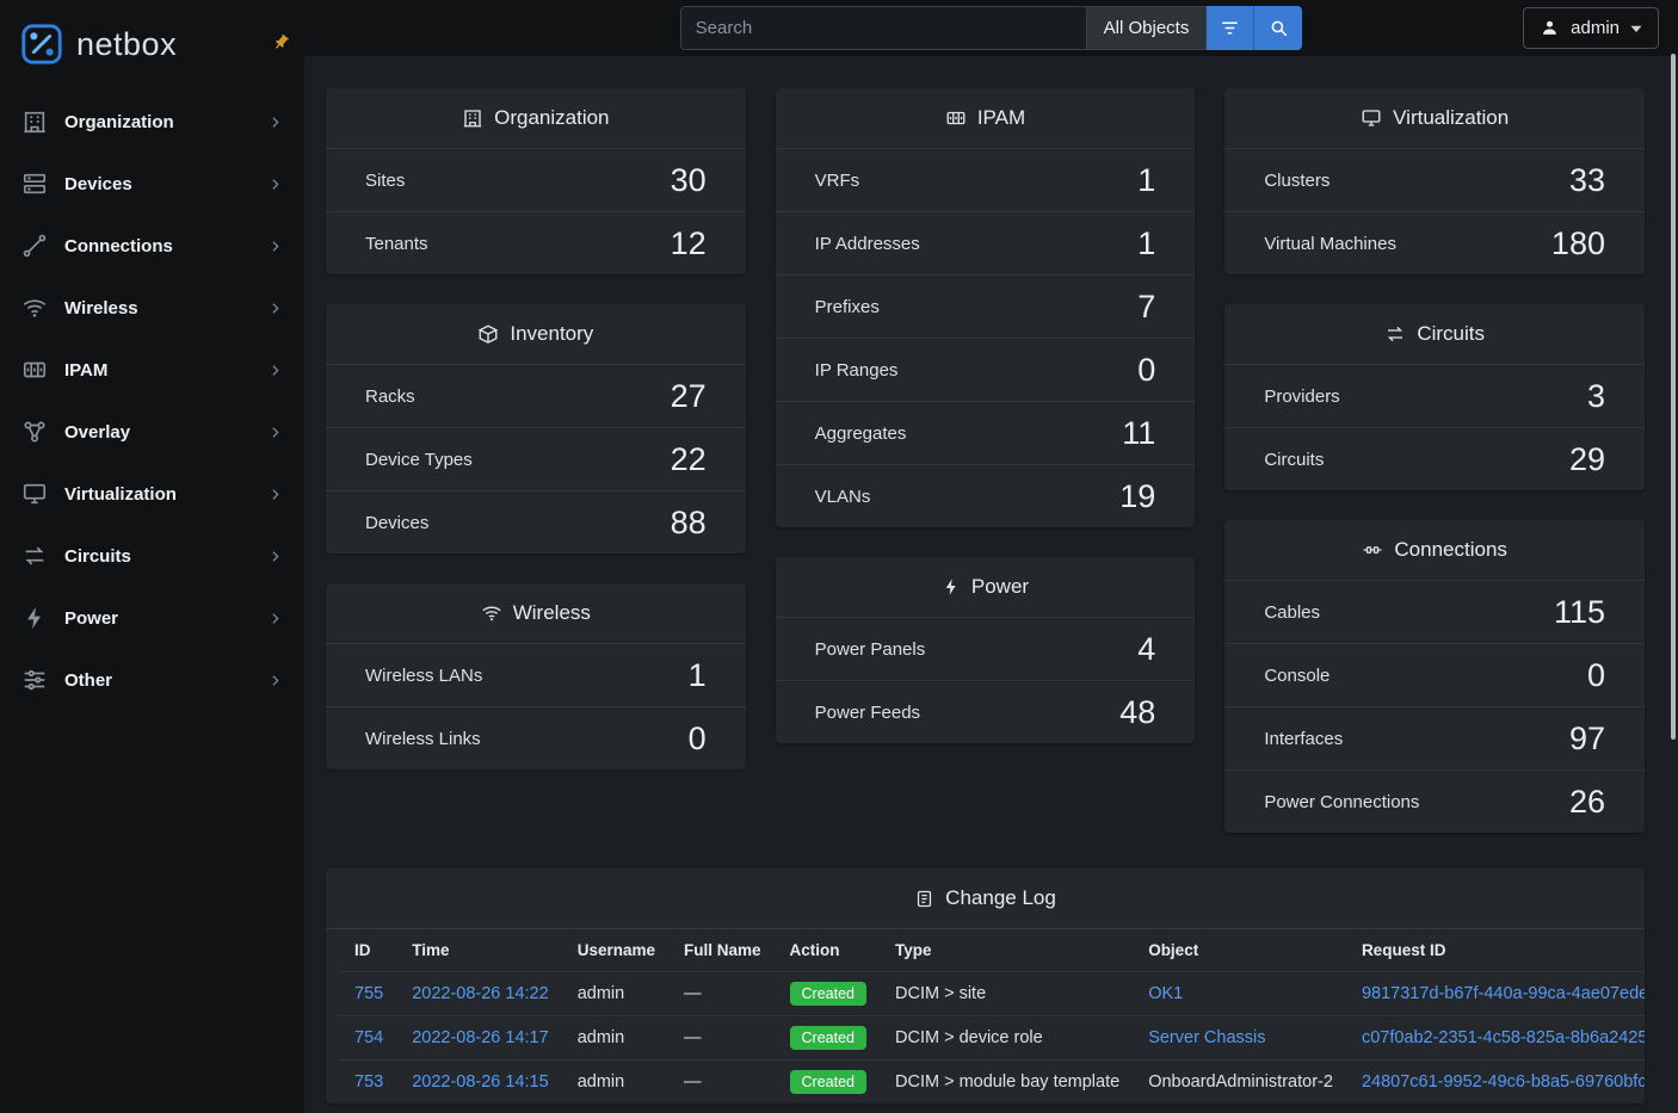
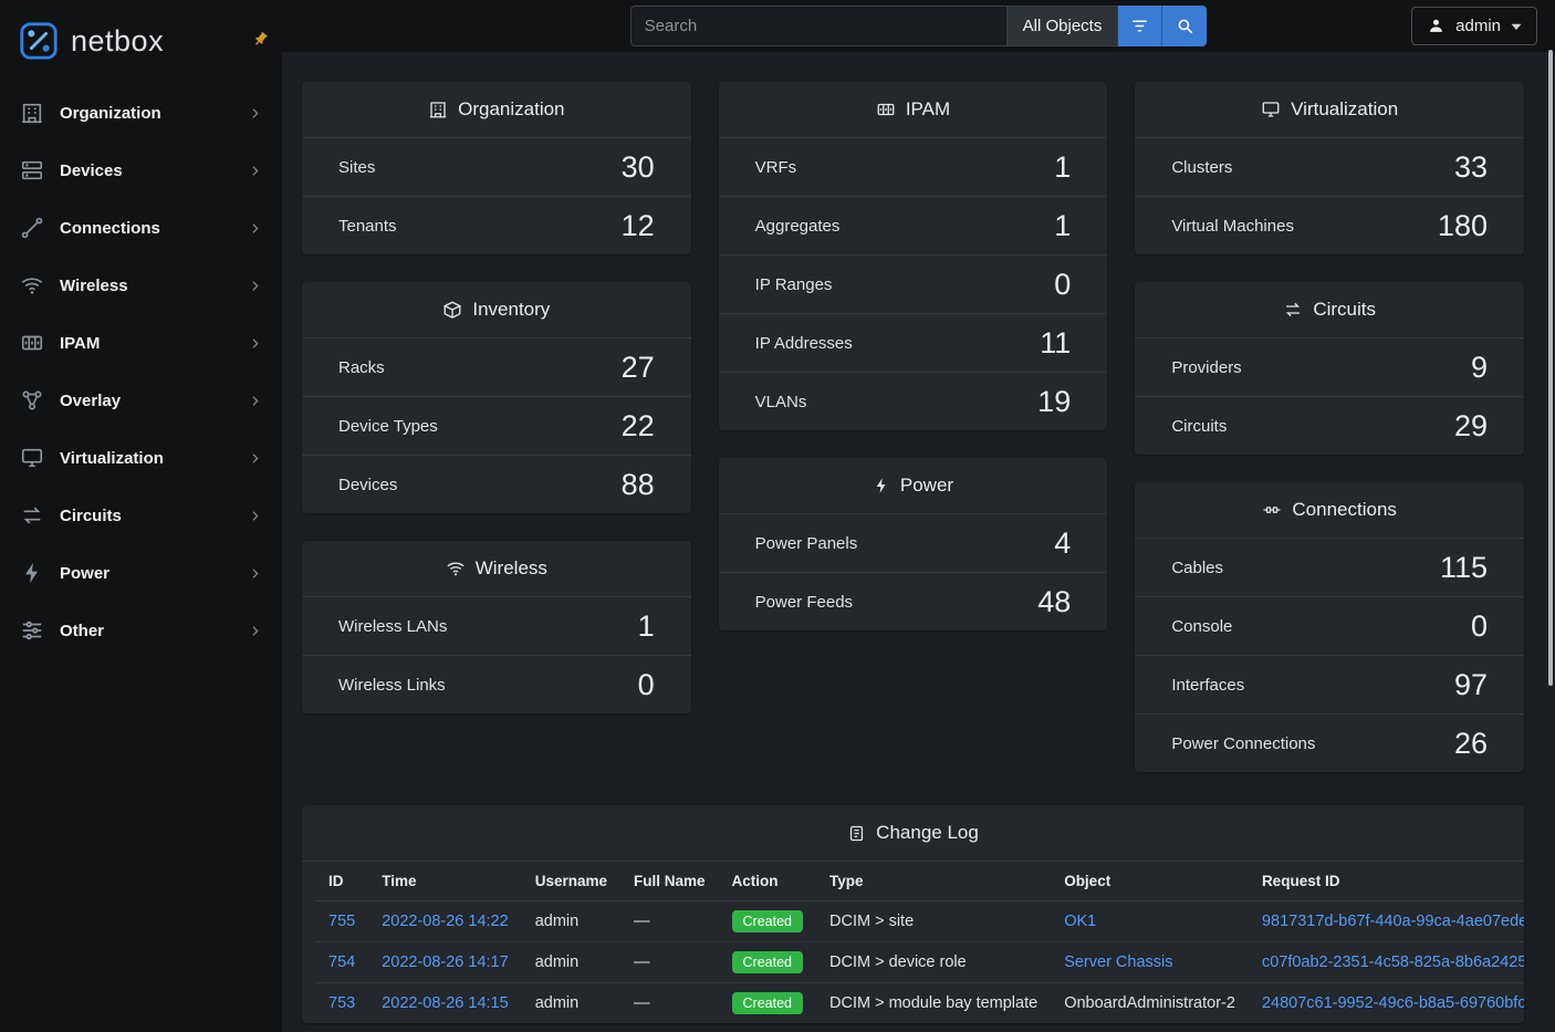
  netbox
  Organization
  Devices
  Connections
  Wireless
  IPAM
  Overlay
  Virtualization
  Circuits
  Power
  Other
  Search
  All Objects
  admin
  Organization
  Sites
  30
  Tenants
  12
  Inventory
  Racks
  27
  Device Types
  22
  Devices
  88
  Wireless
  Wireless LANs
  1
  Wireless Links
  0
  IPAM
  VRFs
  1
- IP Addresses
+ Aggregates
  1
- Prefixes
- 7
  IP Ranges
  0
- Aggregates
+ IP Addresses
  11
  VLANs
  19
  Power
  Power Panels
  4
  Power Feeds
  48
  Virtualization
  Clusters
  33
  Virtual Machines
  180
  Circuits
  Providers
- 3
+ 9
  Circuits
  29
  Connections
  Cables
  115
  Console
  0
  Interfaces
  97
  Power Connections
  26
  Change Log
  ID	Time	Username	Full Name	Action	Type	Object	Request ID
  755	2022-08-26 14:22	admin	—	Created	DCIM > site	OK1	9817317d-b67f-440a-99ca-4ae07ede
  754	2022-08-26 14:17	admin	—	Created	DCIM > device role	Server Chassis	c07f0ab2-2351-4c58-825a-8b6a2425
  753	2022-08-26 14:15	admin	—	Created	DCIM > module bay template	OnboardAdministrator-2	24807c61-9952-49c6-b8a5-69760bfc
